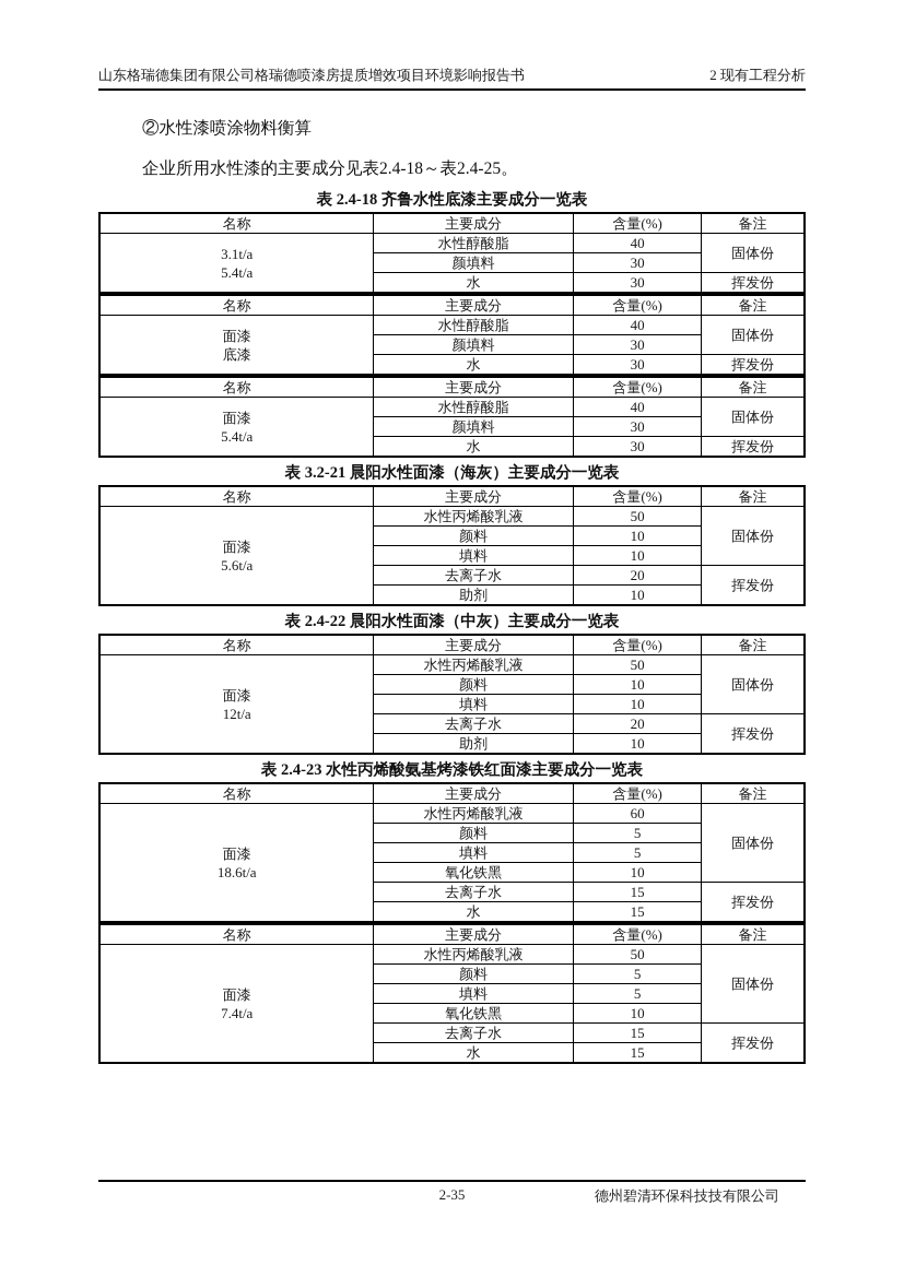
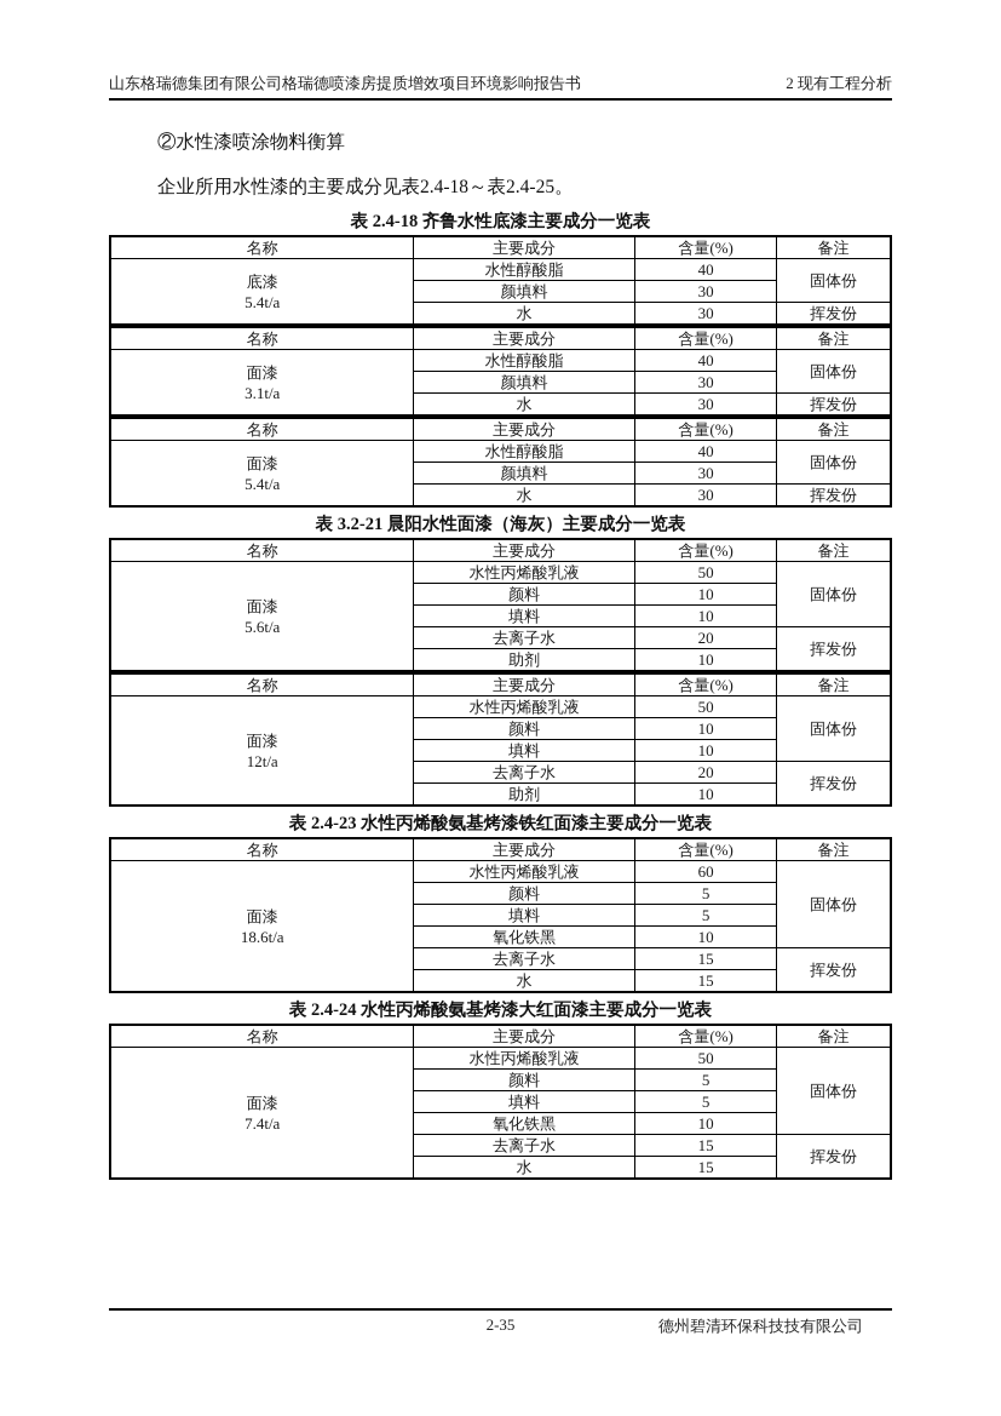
  山东格瑞德集团有限公司格瑞德喷漆房提质增效项目环境影响报告书
  2 现有工程分析
  ②水性漆喷涂物料衡算
  企业所用水性漆的主要成分见表2.4-18～表2.4-25。
  表 2.4-18 齐鲁水性底漆主要成分一览表
  名称	主要成分	含量(%)	备注
- 3.1t/a5.4t/a	水性醇酸脂	40	固体份
+ 底漆5.4t/a	水性醇酸脂	40	固体份
  颜填料	30
  水	30	挥发份
  名称	主要成分	含量(%)	备注
- 面漆底漆	水性醇酸脂	40	固体份
+ 面漆3.1t/a	水性醇酸脂	40	固体份
  颜填料	30
  水	30	挥发份
  名称	主要成分	含量(%)	备注
  面漆5.4t/a	水性醇酸脂	40	固体份
  颜填料	30
  水	30	挥发份
  表 3.2-21 晨阳水性面漆（海灰）主要成分一览表
  名称	主要成分	含量(%)	备注
  面漆5.6t/a	水性丙烯酸乳液	50	固体份
  颜料	10
  填料	10
  去离子水	20	挥发份
  助剂	10
- 表 2.4-22 晨阳水性面漆（中灰）主要成分一览表
  名称	主要成分	含量(%)	备注
  面漆12t/a	水性丙烯酸乳液	50	固体份
  颜料	10
  填料	10
  去离子水	20	挥发份
  助剂	10
  表 2.4-23 水性丙烯酸氨基烤漆铁红面漆主要成分一览表
  名称	主要成分	含量(%)	备注
  面漆18.6t/a	水性丙烯酸乳液	60	固体份
  颜料	5
  填料	5
  氧化铁黑	10
  去离子水	15	挥发份
  水	15
+ 表 2.4-24 水性丙烯酸氨基烤漆大红面漆主要成分一览表
  名称	主要成分	含量(%)	备注
  面漆7.4t/a	水性丙烯酸乳液	50	固体份
  颜料	5
  填料	5
  氧化铁黑	10
  去离子水	15	挥发份
  水	15
  2-35
  德州碧清环保科技技有限公司
